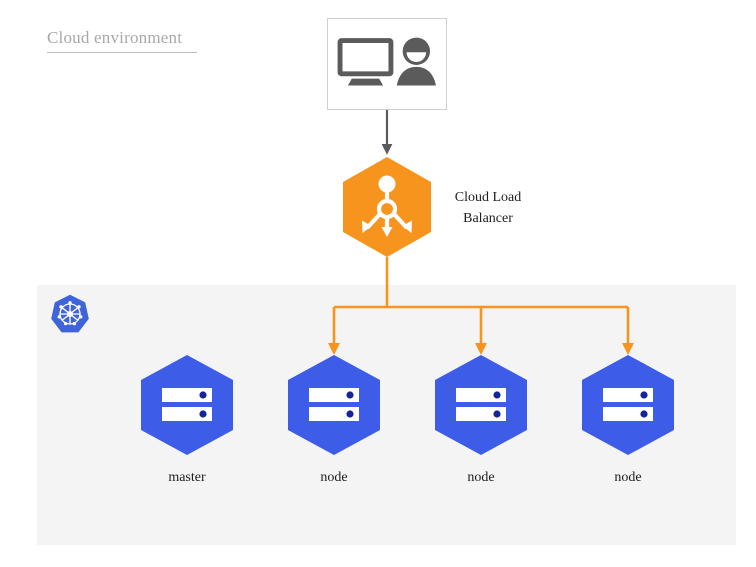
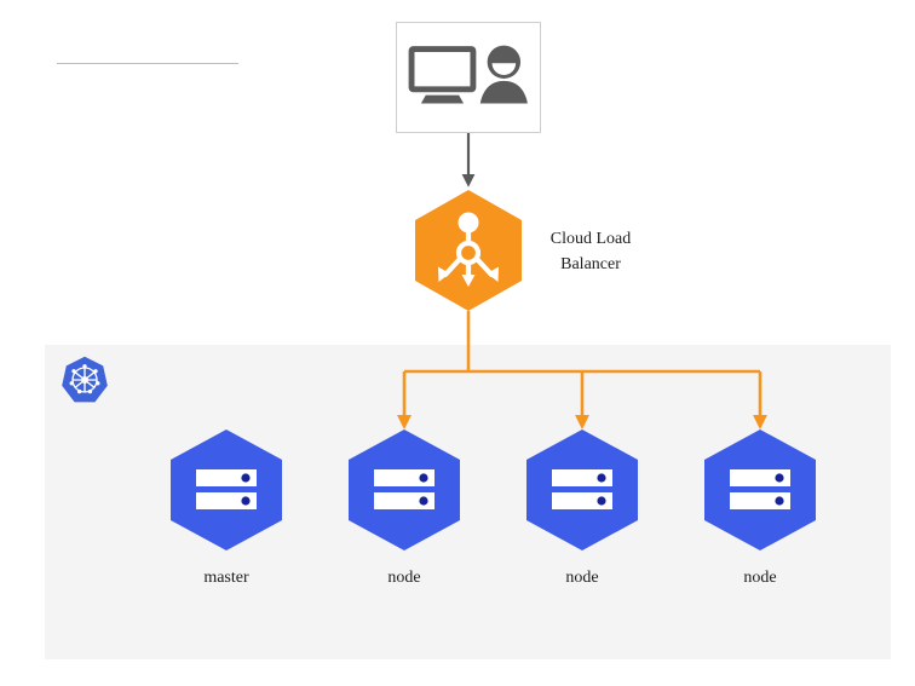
- Cloud environment
  Cloud Load
  Balancer
  master
  node
  node
  node
